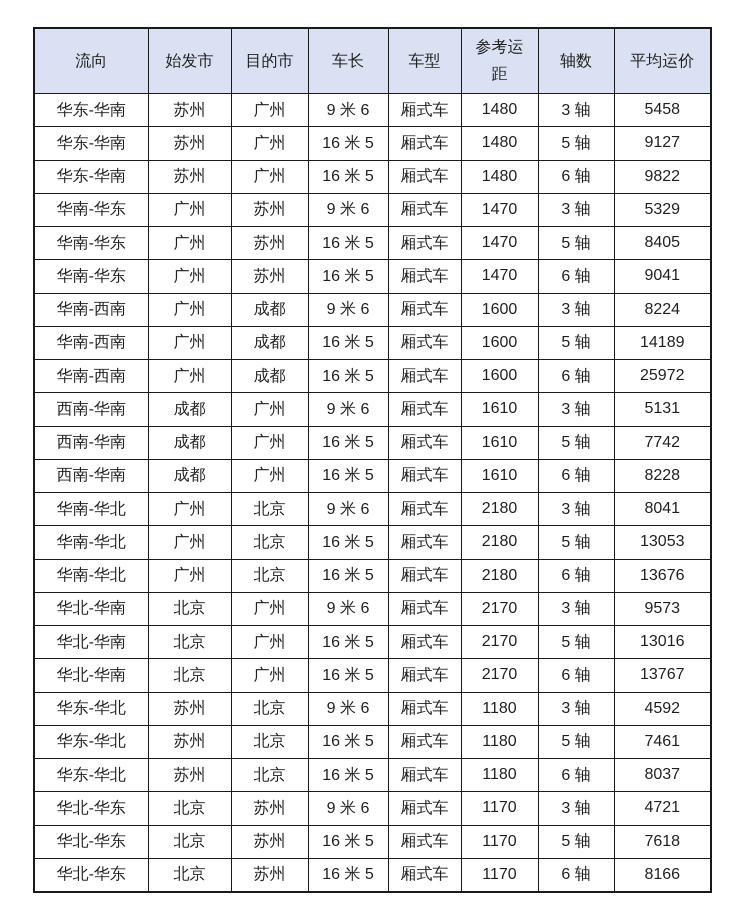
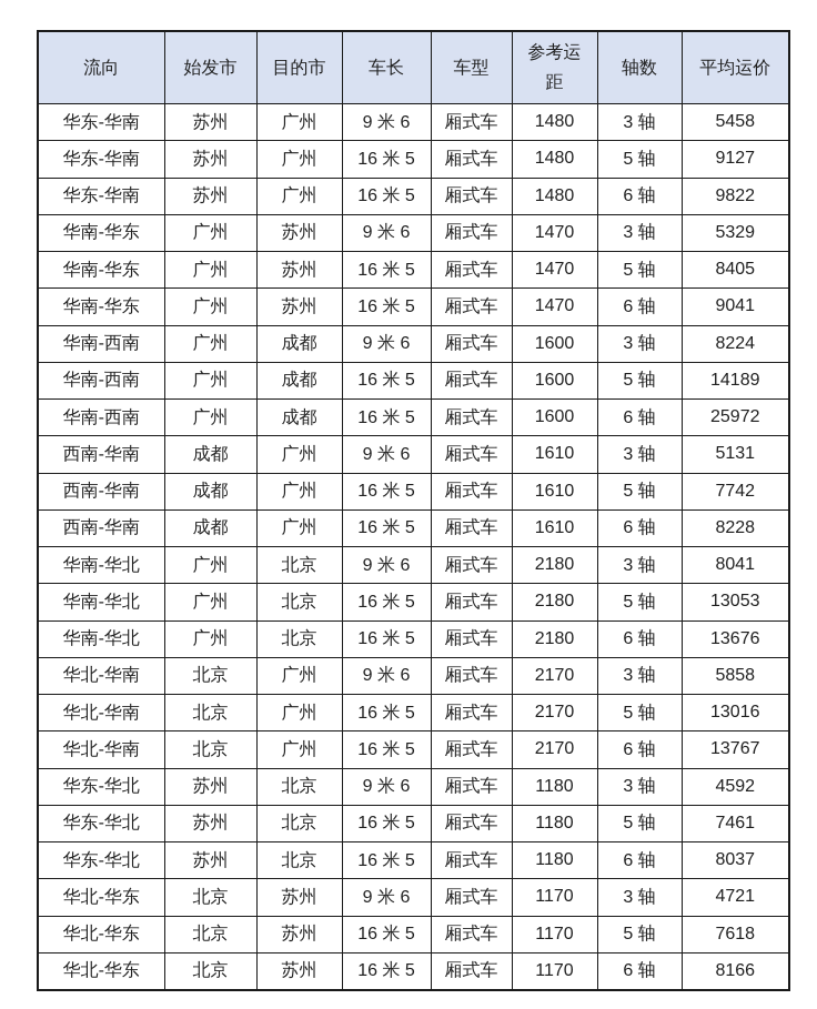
  流向	始发市	目的市	车长	车型	参考运距	轴数	平均运价
  华东-华南	苏州	广州	9 米 6	厢式车	1480	3 轴	5458
  华东-华南	苏州	广州	16 米 5	厢式车	1480	5 轴	9127
  华东-华南	苏州	广州	16 米 5	厢式车	1480	6 轴	9822
  华南-华东	广州	苏州	9 米 6	厢式车	1470	3 轴	5329
  华南-华东	广州	苏州	16 米 5	厢式车	1470	5 轴	8405
  华南-华东	广州	苏州	16 米 5	厢式车	1470	6 轴	9041
  华南-西南	广州	成都	9 米 6	厢式车	1600	3 轴	8224
  华南-西南	广州	成都	16 米 5	厢式车	1600	5 轴	14189
  华南-西南	广州	成都	16 米 5	厢式车	1600	6 轴	25972
  西南-华南	成都	广州	9 米 6	厢式车	1610	3 轴	5131
  西南-华南	成都	广州	16 米 5	厢式车	1610	5 轴	7742
  西南-华南	成都	广州	16 米 5	厢式车	1610	6 轴	8228
  华南-华北	广州	北京	9 米 6	厢式车	2180	3 轴	8041
  华南-华北	广州	北京	16 米 5	厢式车	2180	5 轴	13053
  华南-华北	广州	北京	16 米 5	厢式车	2180	6 轴	13676
- 华北-华南	北京	广州	9 米 6	厢式车	2170	3 轴	9573
+ 华北-华南	北京	广州	9 米 6	厢式车	2170	3 轴	5858
  华北-华南	北京	广州	16 米 5	厢式车	2170	5 轴	13016
  华北-华南	北京	广州	16 米 5	厢式车	2170	6 轴	13767
  华东-华北	苏州	北京	9 米 6	厢式车	1180	3 轴	4592
  华东-华北	苏州	北京	16 米 5	厢式车	1180	5 轴	7461
  华东-华北	苏州	北京	16 米 5	厢式车	1180	6 轴	8037
  华北-华东	北京	苏州	9 米 6	厢式车	1170	3 轴	4721
  华北-华东	北京	苏州	16 米 5	厢式车	1170	5 轴	7618
  华北-华东	北京	苏州	16 米 5	厢式车	1170	6 轴	8166
